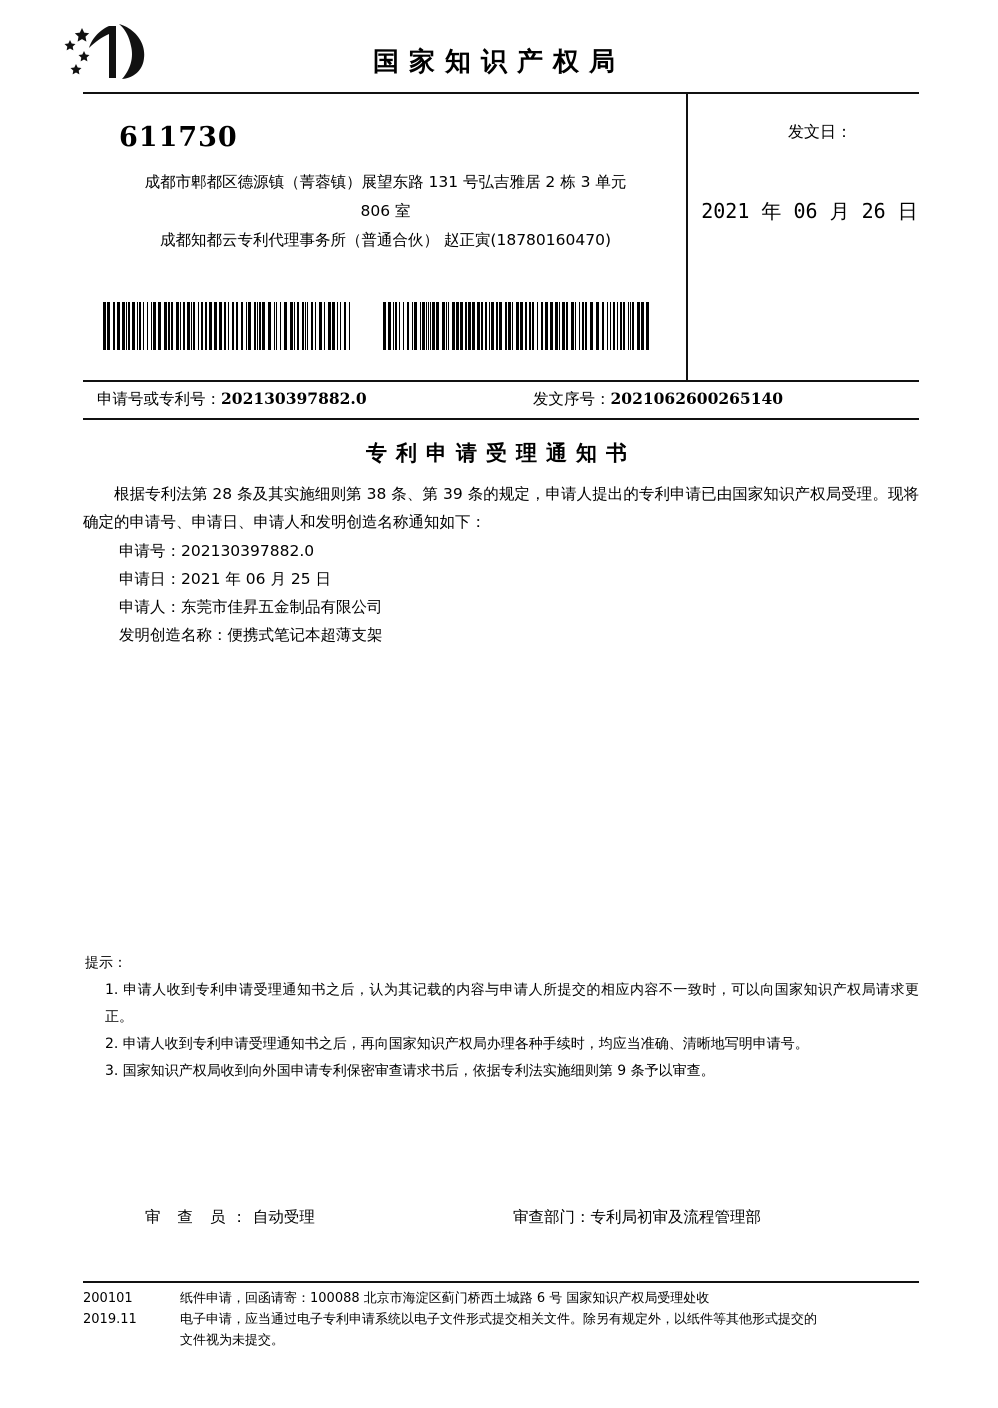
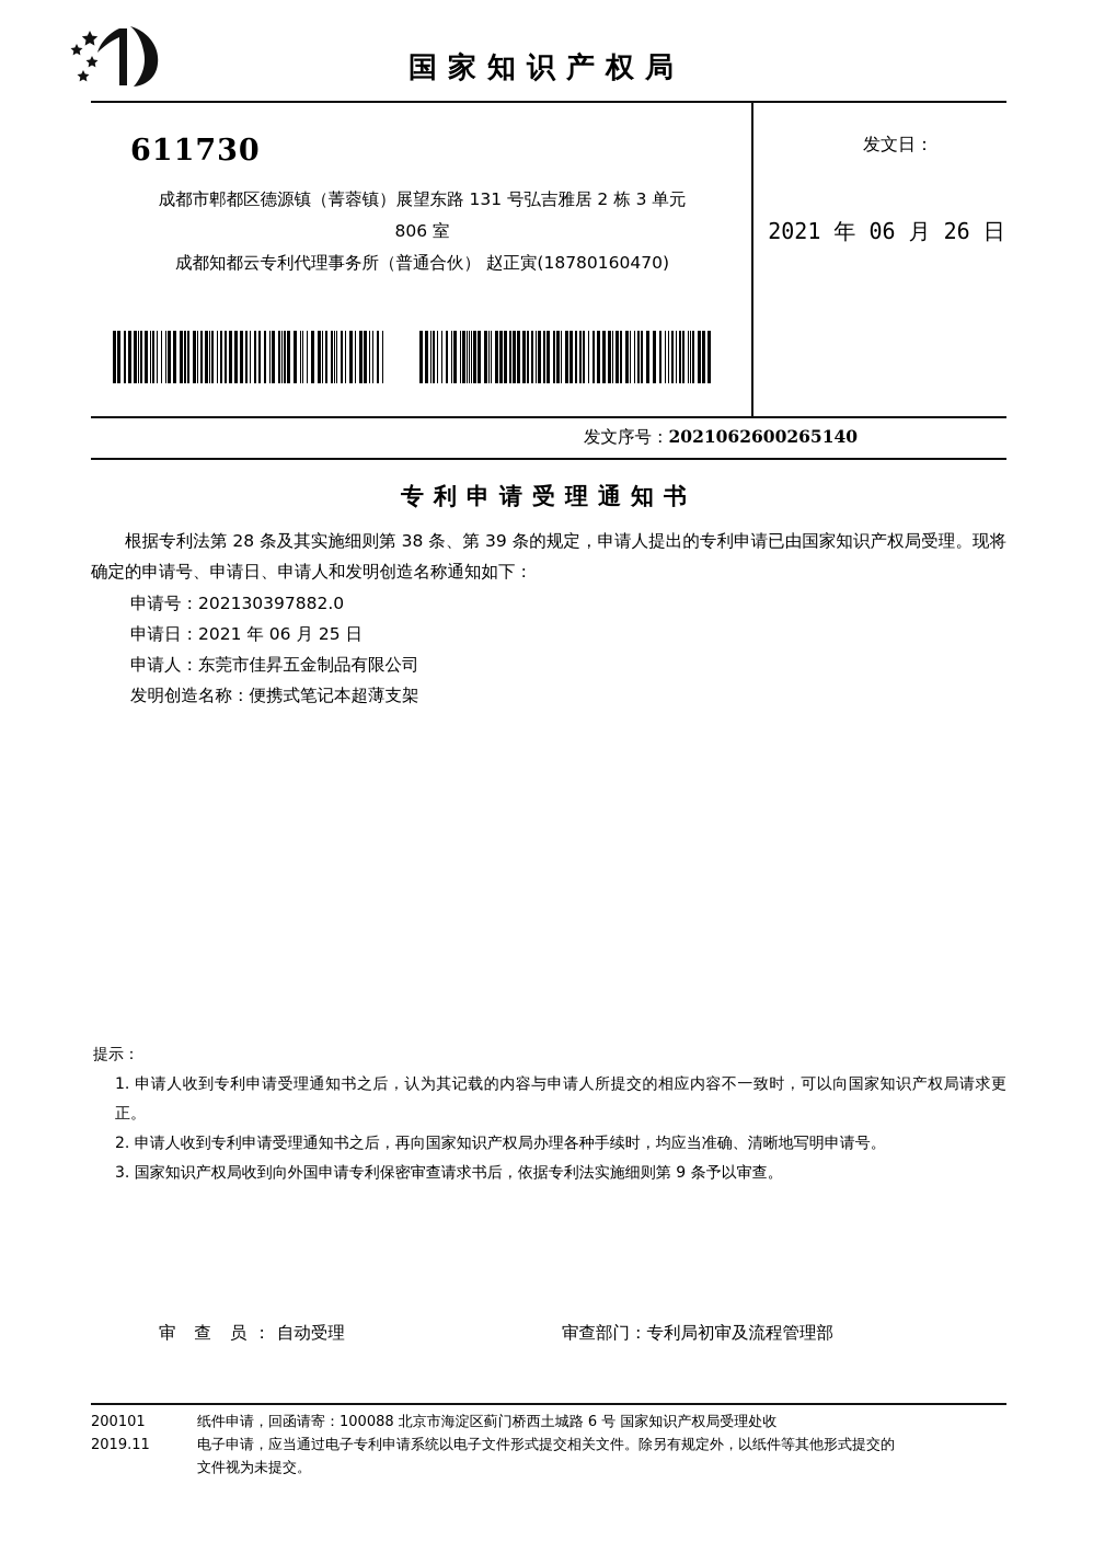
  国家知识产权局
  611730
  成都市郫都区德源镇（菁蓉镇）展望东路 131 号弘吉雅居 2 栋 3 单元
  806 室
  成都知都云专利代理事务所（普通合伙） 赵正寅(18780160470)
  发文日：
  2021 年 06 月 26 日
- 申请号或专利号：202130397882.0
  发文序号：2021062600265140
  专利申请受理通知书
  根据专利法第 28 条及其实施细则第 38 条、第 39 条的规定，申请人提出的专利申请已由国家知识产权局受理。现将确定的申请号、申请日、申请人和发明创造名称通知如下：
  申请号：202130397882.0
  申请日：2021 年 06 月 25 日
  申请人：东莞市佳昇五金制品有限公司
  发明创造名称：便携式笔记本超薄支架
  提示：
  1. 申请人收到专利申请受理通知书之后，认为其记载的内容与申请人所提交的相应内容不一致时，可以向国家知识产权局请求更正。
  2. 申请人收到专利申请受理通知书之后，再向国家知识产权局办理各种手续时，均应当准确、清晰地写明申请号。
  3. 国家知识产权局收到向外国申请专利保密审查请求书后，依据专利法实施细则第 9 条予以审查。
  审 查 员：自动受理
  审查部门：专利局初审及流程管理部
  200101
  2019.11
  纸件申请，回函请寄：100088 北京市海淀区蓟门桥西土城路 6 号 国家知识产权局受理处收
  电子申请，应当通过电子专利申请系统以电子文件形式提交相关文件。除另有规定外，以纸件等其他形式提交的
  文件视为未提交。
